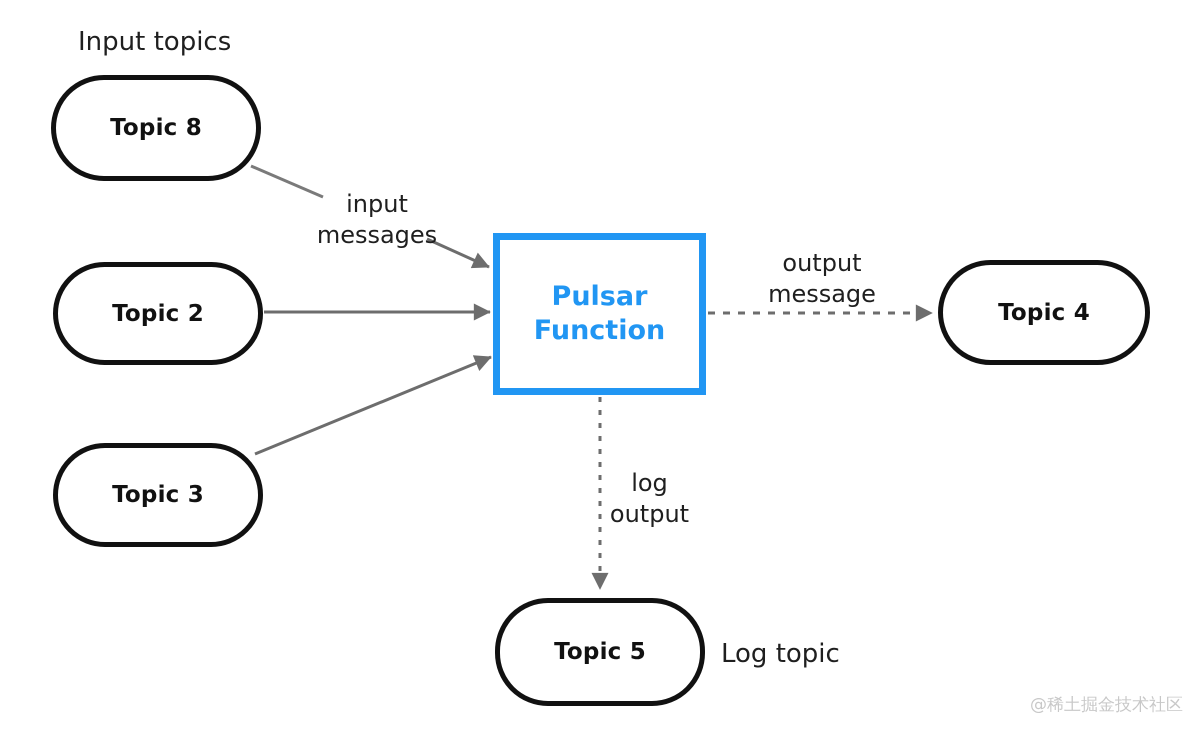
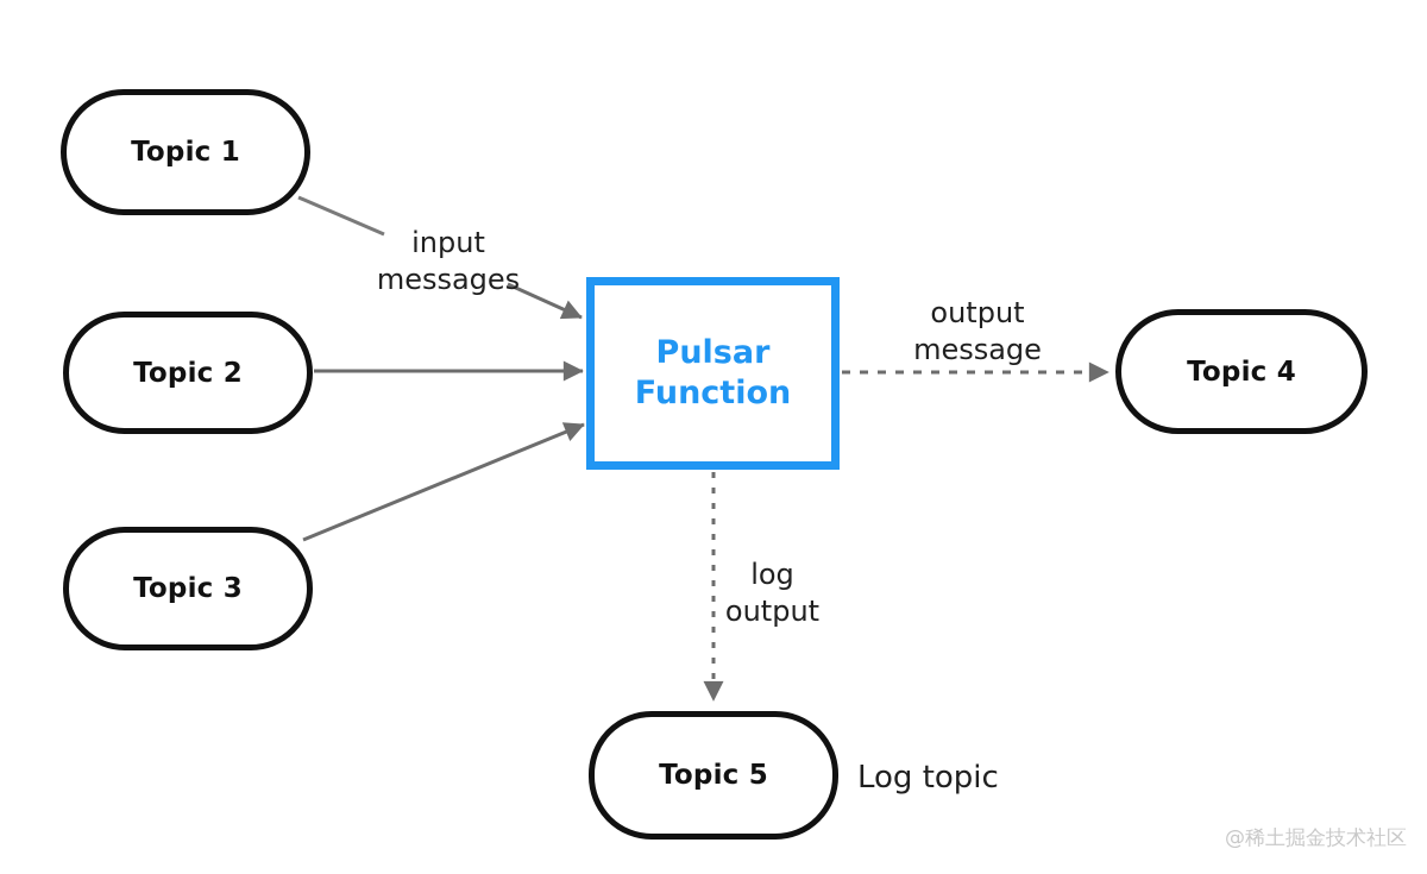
- Input topics
  Log topic
- Topic 8
+ Topic 1
  Topic 2
  Topic 3
  Topic 4
  Topic 5
  Pulsar
  Function
  input
  messages
  output
  message
  log
  output
  @稀土掘金技术社区
